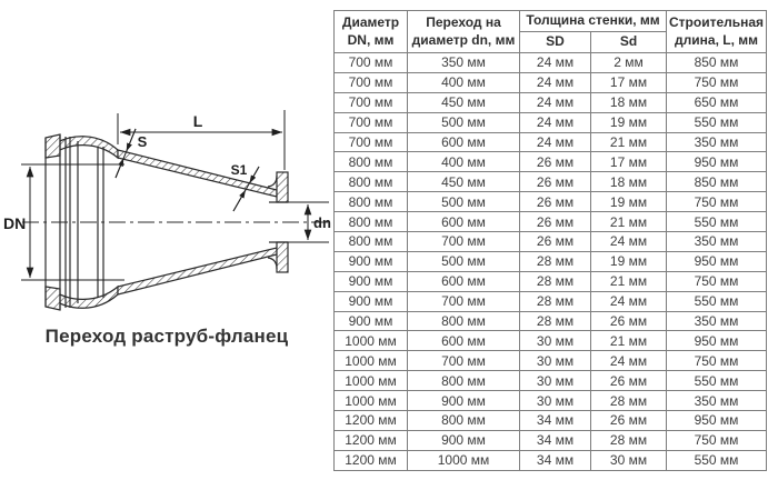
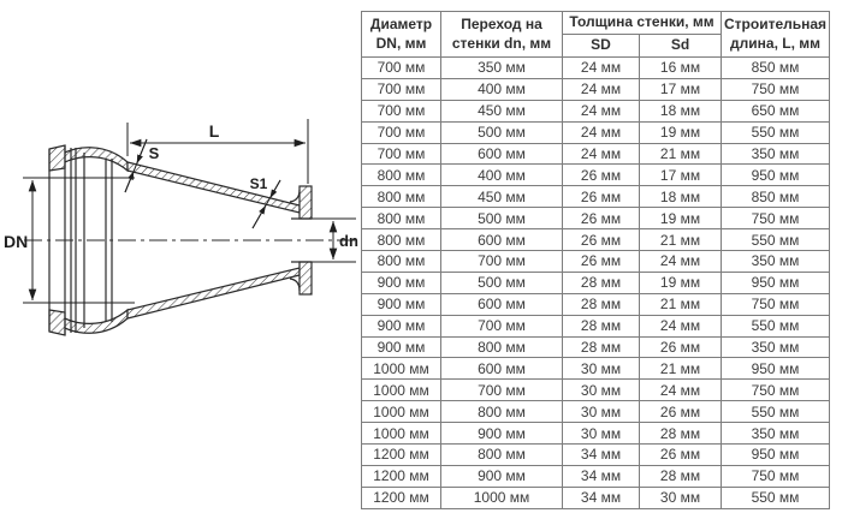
  DN
  dn
  L
  S
  S1
- Переход раструб-фланец
- Диаметр DN, мм	Переход на диаметр dn, мм	Толщина стенки, мм	Строительная длина, L, мм
+ Диаметр DN, мм	Переход на стенки dn, мм	Толщина стенки, мм	Строительная длина, L, мм
  SD	Sd
- 700 мм	350 мм	24 мм	2 мм	850 мм
+ 700 мм	350 мм	24 мм	16 мм	850 мм
  700 мм	400 мм	24 мм	17 мм	750 мм
  700 мм	450 мм	24 мм	18 мм	650 мм
  700 мм	500 мм	24 мм	19 мм	550 мм
  700 мм	600 мм	24 мм	21 мм	350 мм
  800 мм	400 мм	26 мм	17 мм	950 мм
  800 мм	450 мм	26 мм	18 мм	850 мм
  800 мм	500 мм	26 мм	19 мм	750 мм
  800 мм	600 мм	26 мм	21 мм	550 мм
  800 мм	700 мм	26 мм	24 мм	350 мм
  900 мм	500 мм	28 мм	19 мм	950 мм
  900 мм	600 мм	28 мм	21 мм	750 мм
  900 мм	700 мм	28 мм	24 мм	550 мм
  900 мм	800 мм	28 мм	26 мм	350 мм
  1000 мм	600 мм	30 мм	21 мм	950 мм
  1000 мм	700 мм	30 мм	24 мм	750 мм
  1000 мм	800 мм	30 мм	26 мм	550 мм
  1000 мм	900 мм	30 мм	28 мм	350 мм
  1200 мм	800 мм	34 мм	26 мм	950 мм
  1200 мм	900 мм	34 мм	28 мм	750 мм
  1200 мм	1000 мм	34 мм	30 мм	550 мм
